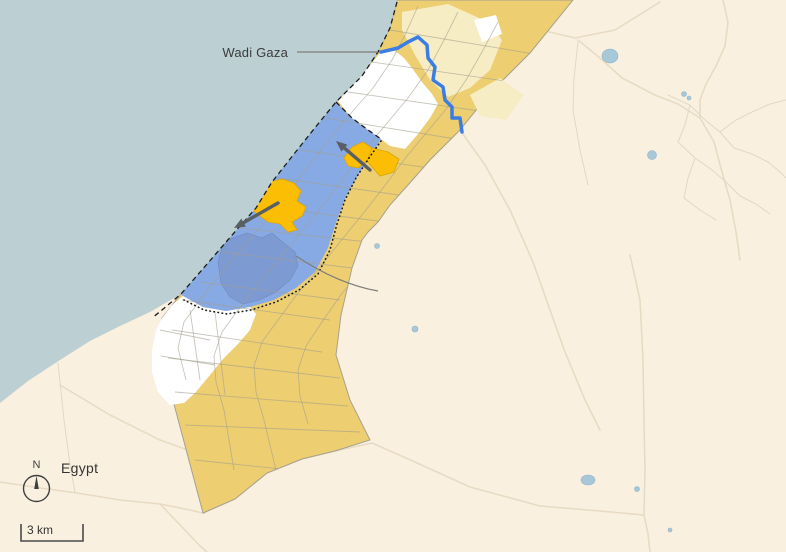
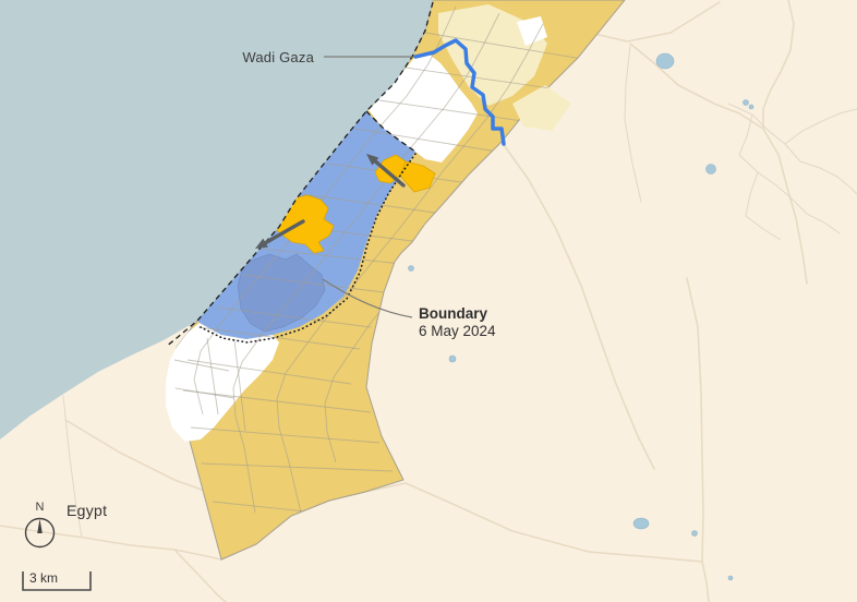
  Wadi Gaza
+ Boundary
+ 6 May 2024
  Egypt
  N
  3 km
